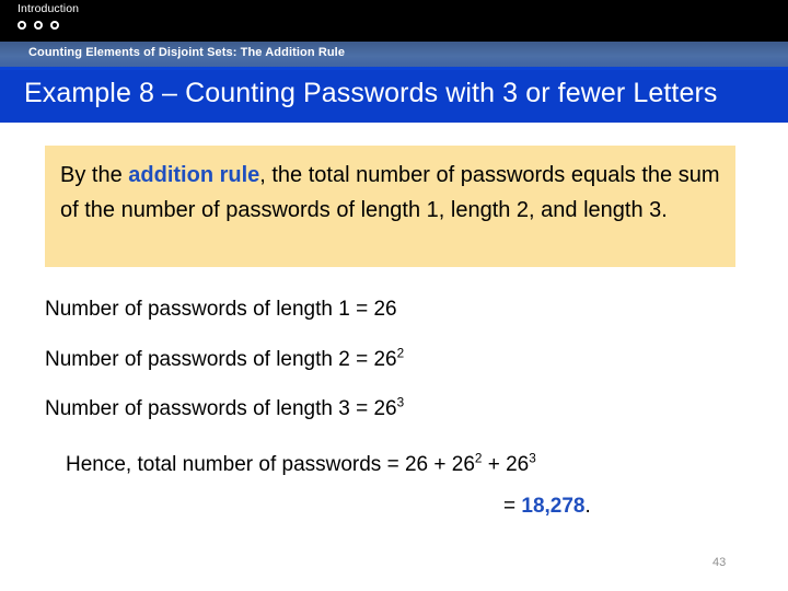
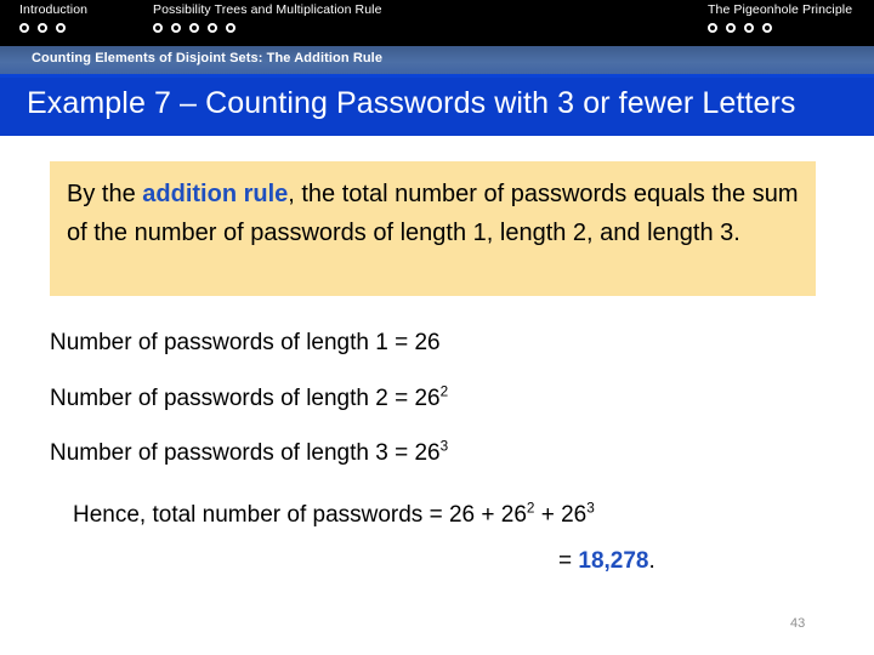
  Introduction
+ Possibility Trees and Multiplication Rule
+ The Pigeonhole Principle
  Counting Elements of Disjoint Sets: The Addition Rule
- Example 8 – Counting Passwords with 3 or fewer Letters
+ Example 7 – Counting Passwords with 3 or fewer Letters
  By the addition rule, the total number of passwords equals the sum of the number of passwords of length 1, length 2, and length 3.
  Number of passwords of length 1 = 26
  Number of passwords of length 2 = 262
  Number of passwords of length 3 = 263
  Hence, total number of passwords = 26 + 262 + 263
  = 18,278.
  43
